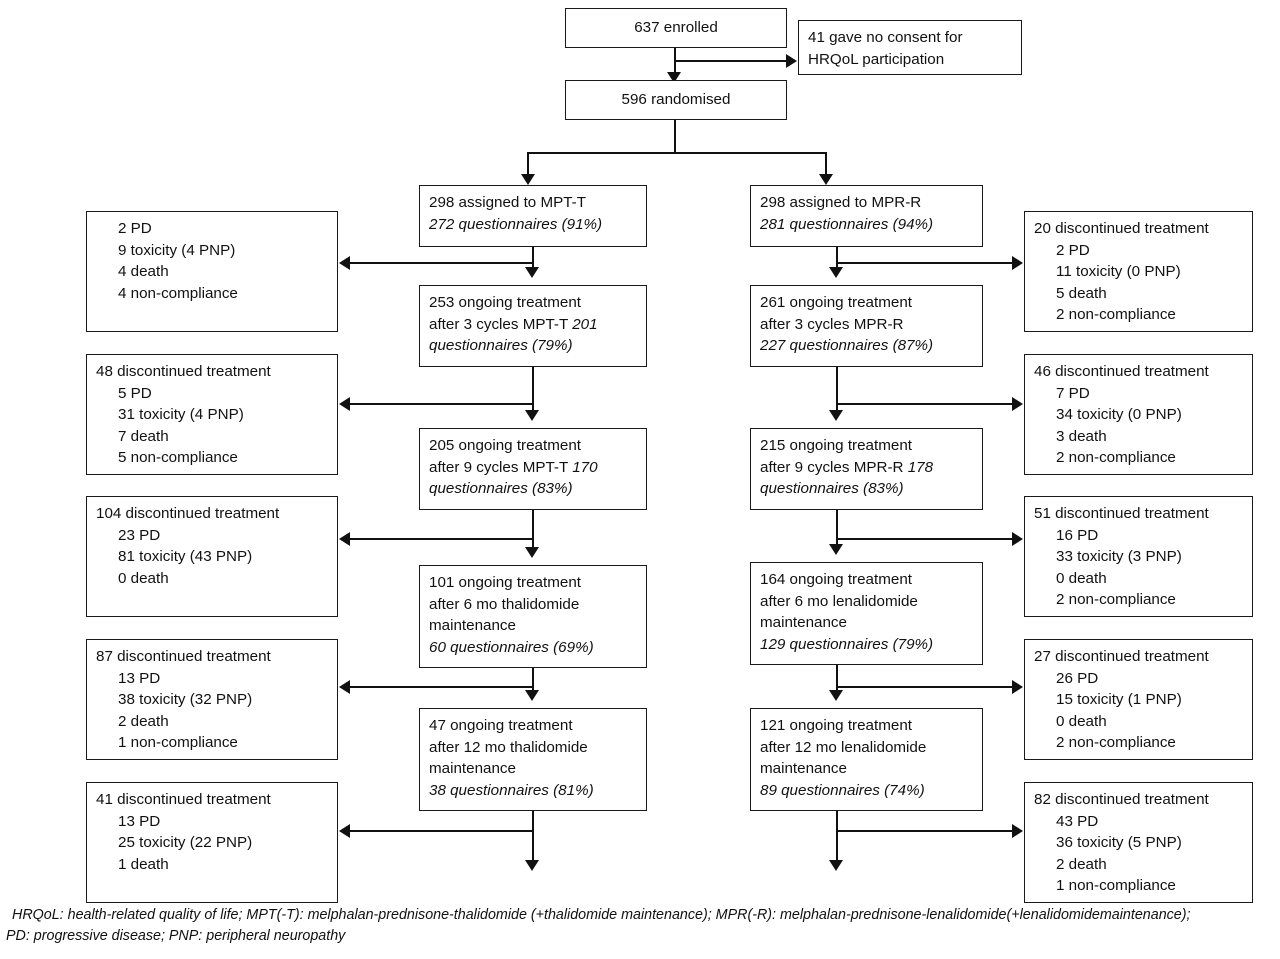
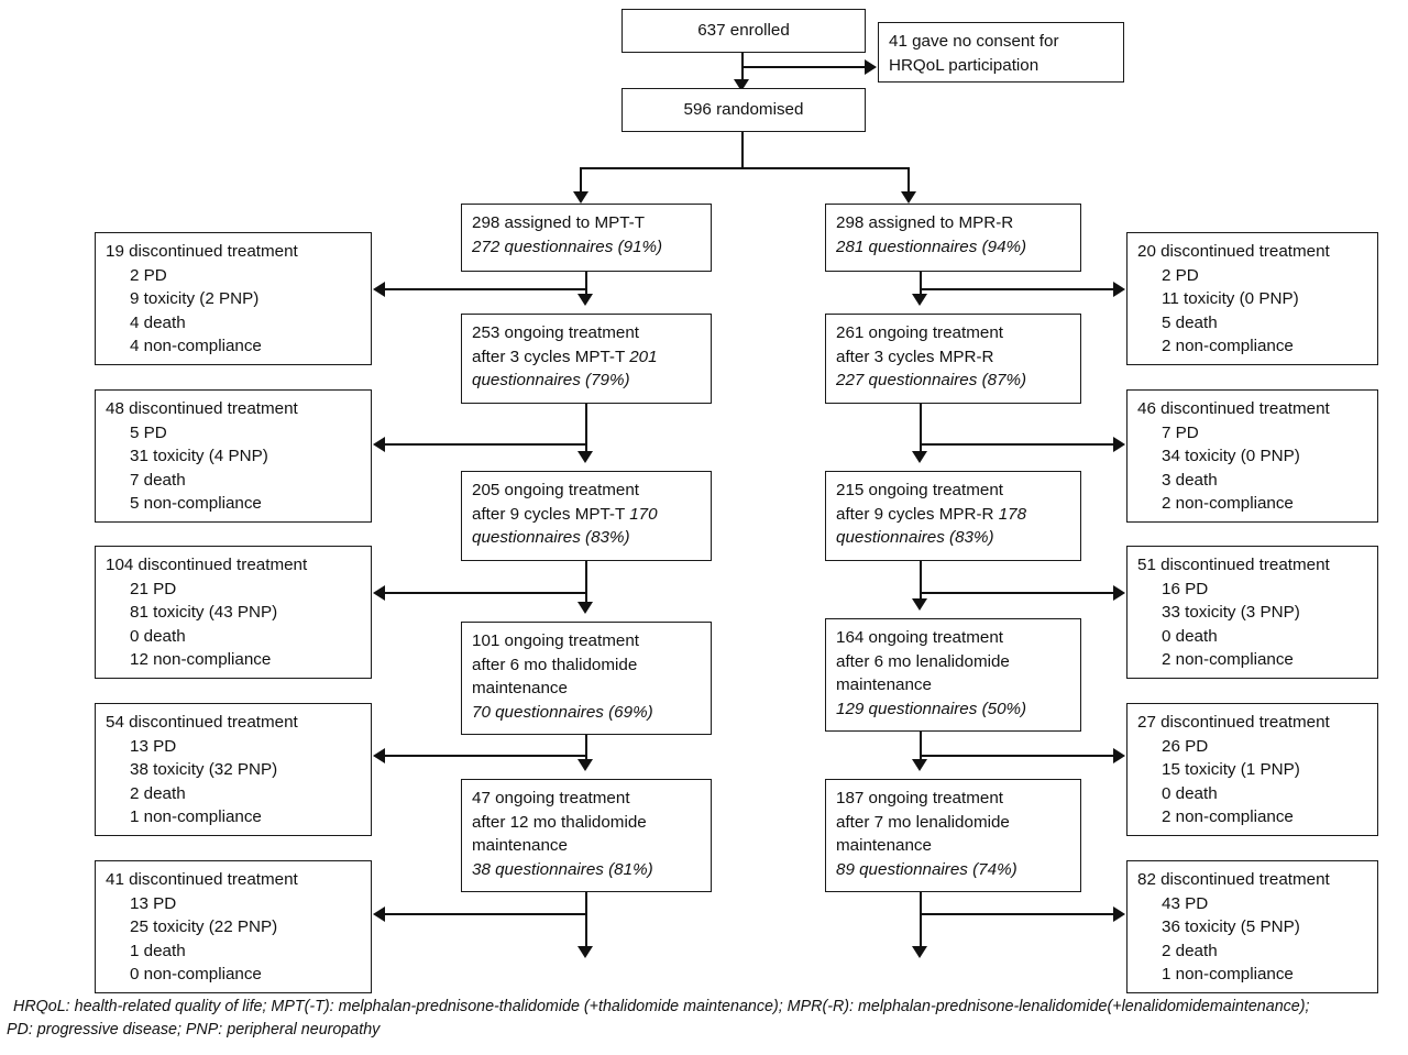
  637 enrolled
  41 gave no consent for
  HRQoL participation
  596 randomised
  298 assigned to MPT-T
  272 questionnaires (91%)
  253 ongoing treatment
  after 3 cycles MPT-T 201
  questionnaires (79%)
  205 ongoing treatment
  after 9 cycles MPT-T 170
  questionnaires (83%)
  101 ongoing treatment
  after 6 mo thalidomide
  maintenance
- 60 questionnaires (69%)
+ 70 questionnaires (69%)
  47 ongoing treatment
  after 12 mo thalidomide
  maintenance
  38 questionnaires (81%)
  298 assigned to MPR-R
  281 questionnaires (94%)
  261 ongoing treatment
  after 3 cycles MPR-R
  227 questionnaires (87%)
  215 ongoing treatment
  after 9 cycles MPR-R 178
  questionnaires (83%)
  164 ongoing treatment
  after 6 mo lenalidomide
  maintenance
- 129 questionnaires (79%)
+ 129 questionnaires (50%)
- 121 ongoing treatment
+ 187 ongoing treatment
- after 12 mo lenalidomide
+ after 7 mo lenalidomide
  maintenance
  89 questionnaires (74%)
+ 19 discontinued treatment
  2 PD
- 9 toxicity (4 PNP)
+ 9 toxicity (2 PNP)
  4 death
  4 non-compliance
  48 discontinued treatment
  5 PD
  31 toxicity (4 PNP)
  7 death
  5 non-compliance
  104 discontinued treatment
- 23 PD
+ 21 PD
  81 toxicity (43 PNP)
  0 death
+ 12 non-compliance
- 87 discontinued treatment
+ 54 discontinued treatment
  13 PD
  38 toxicity (32 PNP)
  2 death
  1 non-compliance
  41 discontinued treatment
  13 PD
  25 toxicity (22 PNP)
  1 death
+ 0 non-compliance
  20 discontinued treatment
  2 PD
  11 toxicity (0 PNP)
  5 death
  2 non-compliance
  46 discontinued treatment
  7 PD
  34 toxicity (0 PNP)
  3 death
  2 non-compliance
  51 discontinued treatment
  16 PD
  33 toxicity (3 PNP)
  0 death
  2 non-compliance
  27 discontinued treatment
  26 PD
  15 toxicity (1 PNP)
  0 death
  2 non-compliance
  82 discontinued treatment
  43 PD
  36 toxicity (5 PNP)
  2 death
  1 non-compliance
  HRQoL: health-related quality of life; MPT(-T): melphalan-prednisone-thalidomide (+thalidomide maintenance); MPR(-R): melphalan-prednisone-lenalidomide(+lenalidomidemaintenance);
  PD: progressive disease; PNP: peripheral neuropathy
